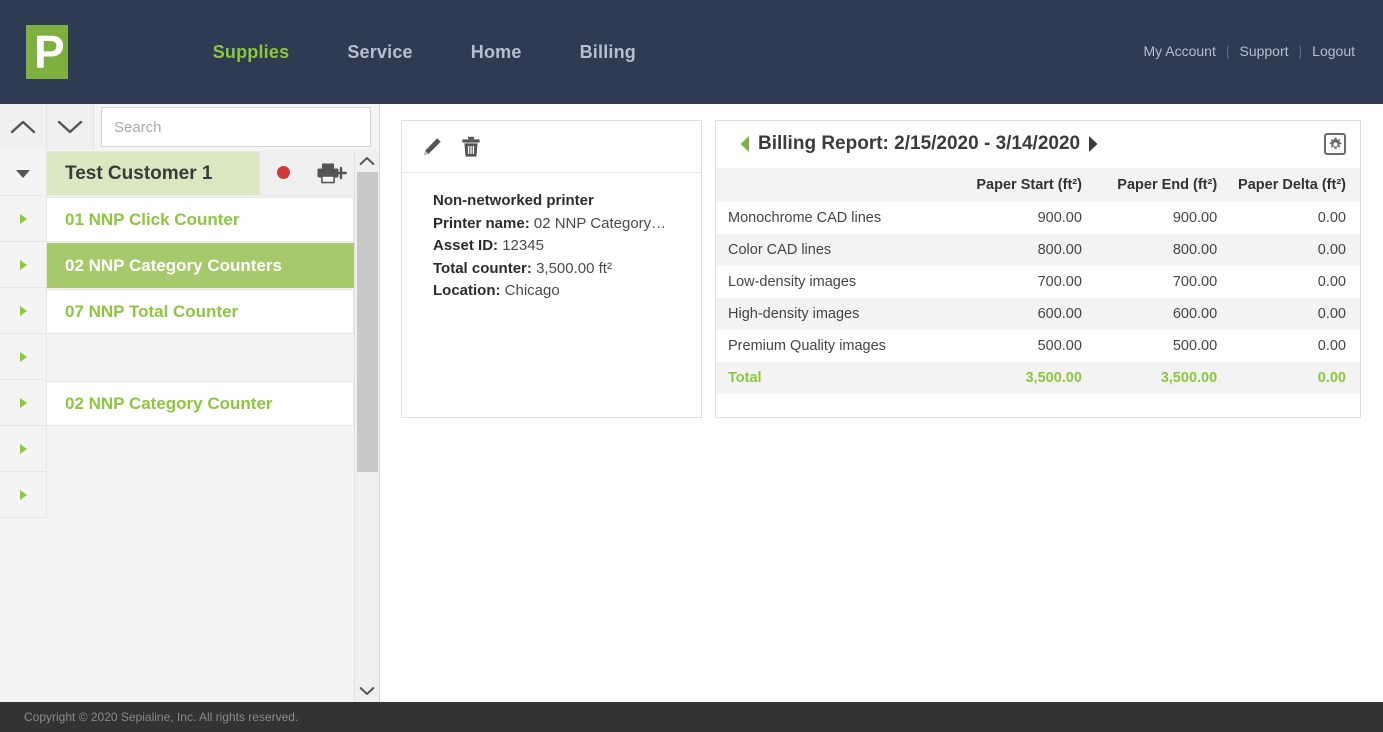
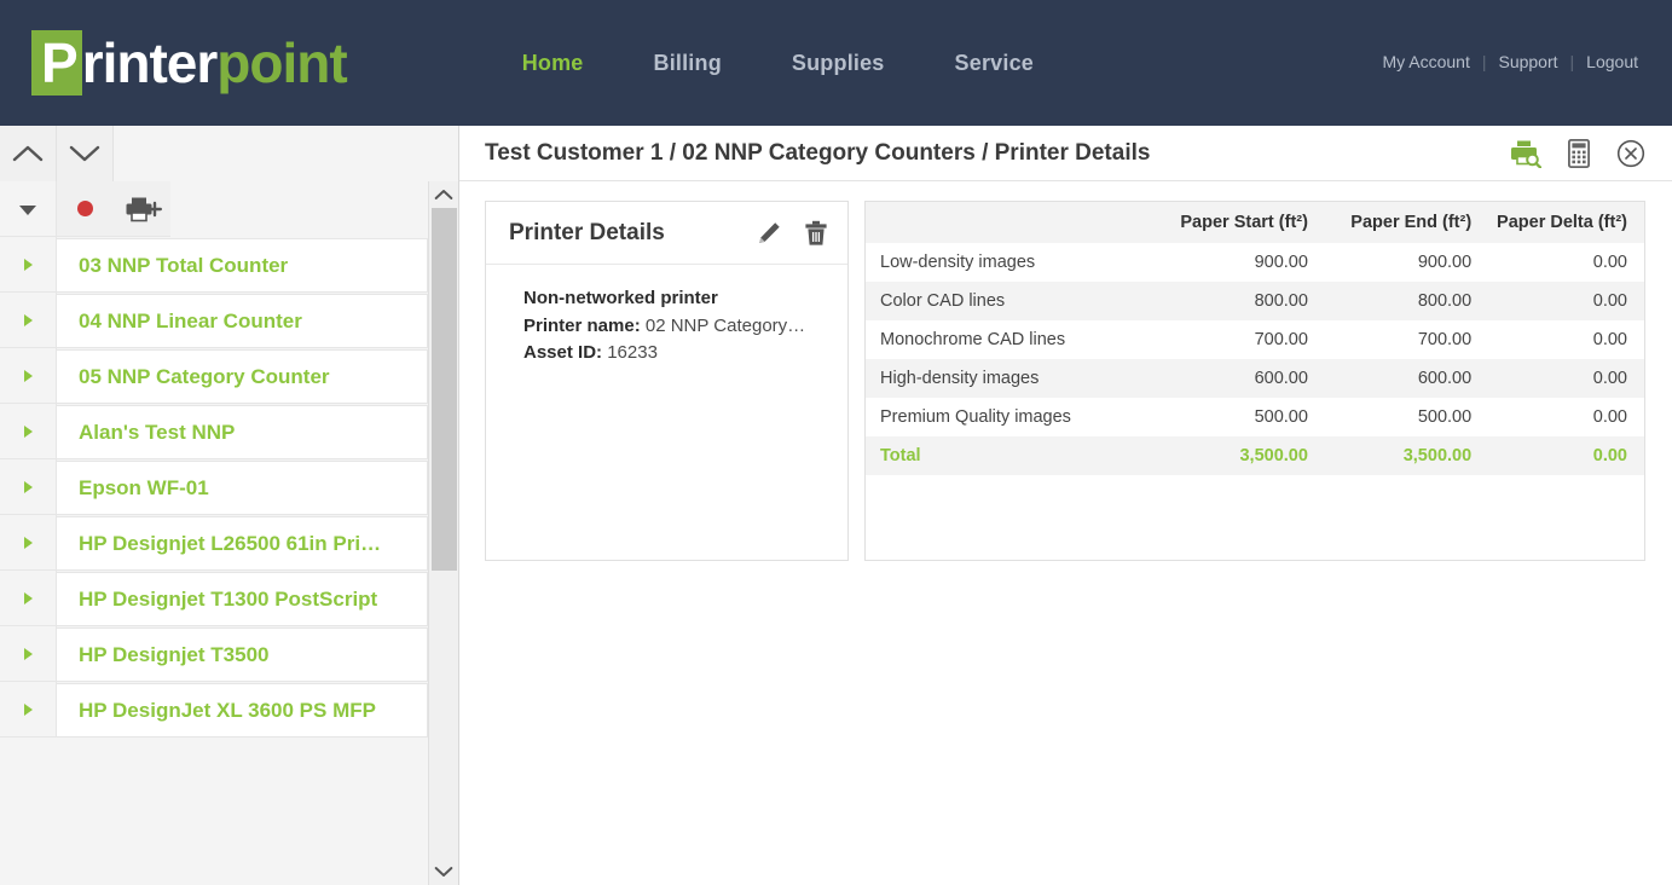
  P
+ rinter
+ point
- Supplies
+ Home
- Service
+ Billing
- Home
+ Supplies
- Billing
+ Service
  My Account
  |
  Support
  |
  Logout
- Search
- Test Customer 1
- 01 NNP Click Counter
- 02 NNP Category Counters
- 07 NNP Total Counter
+ 03 NNP Total Counter
+ 04 NNP Linear Counter
- 02 NNP Category Counter
+ 05 NNP Category Counter
+ Alan's Test NNP
+ Epson WF-01
+ HP Designjet L26500 61in Pri…
+ HP Designjet T1300 PostScript
+ HP Designjet T3500
+ HP DesignJet XL 3600 PS MFP
+ Test Customer 1 / 02 NNP Category Counters / Printer Details
+ Printer Details
  Non-networked printer
  Printer name: 02 NNP Category…
- Asset ID: 12345
+ Asset ID: 16233
- Total counter: 3,500.00 ft²
- Location: Chicago
- Billing Report: 2/15/2020 - 3/14/2020
  	Paper Start (ft²)	Paper End (ft²)	Paper Delta (ft²)
- Monochrome CAD lines	900.00	900.00	0.00
+ Low-density images	900.00	900.00	0.00
  Color CAD lines	800.00	800.00	0.00
- Low-density images	700.00	700.00	0.00
+ Monochrome CAD lines	700.00	700.00	0.00
  High-density images	600.00	600.00	0.00
  Premium Quality images	500.00	500.00	0.00
  Total	3,500.00	3,500.00	0.00
- Copyright © 2020 Sepialine, Inc. All rights reserved.
